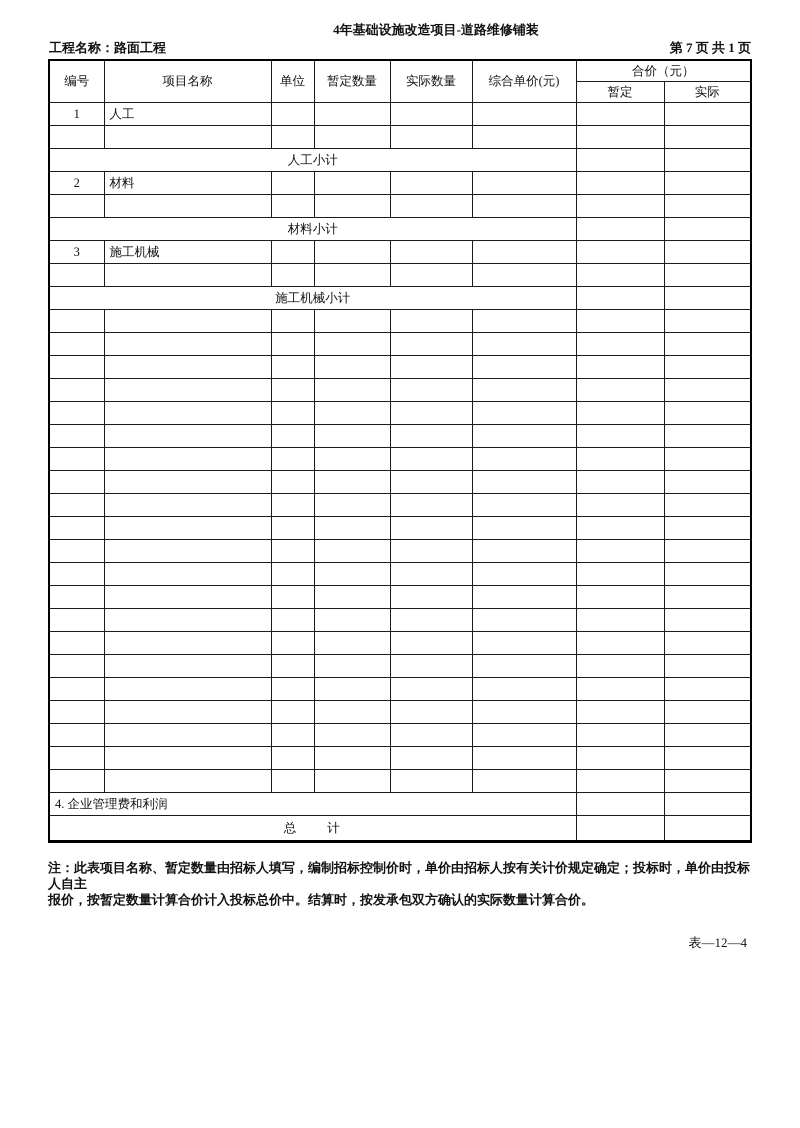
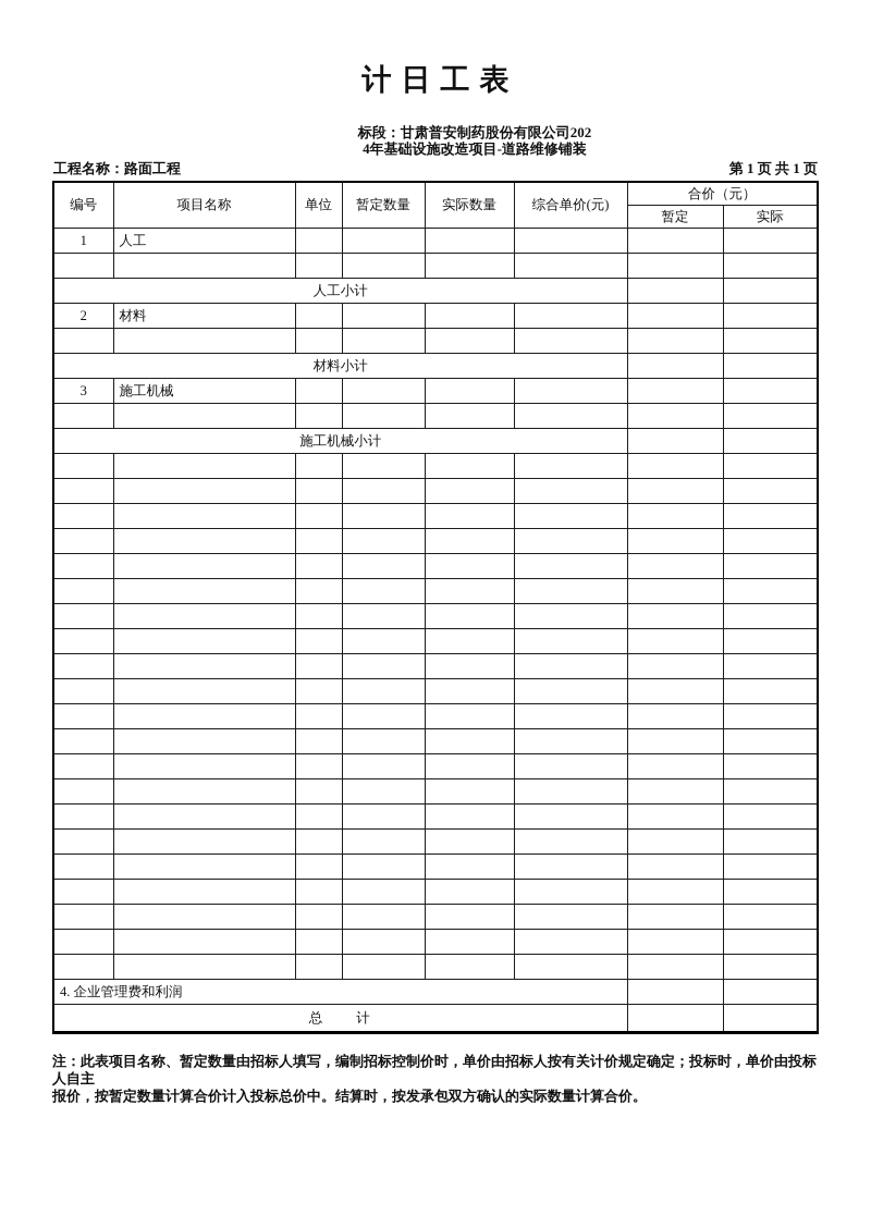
+ 计日工表
+ 标段：甘肃普安制药股份有限公司202
  4年基础设施改造项目-道路维修铺装
  工程名称：路面工程
- 第 7 页 共 1 页
+ 第 1 页 共 1 页
  编号	项目名称	单位	暂定数量	实际数量	综合单价(元)	合价（元）
  暂定	实际
  1	人工
  人工小计
  2	材料
  材料小计
  3	施工机械
  施工机械小计
  4. 企业管理费和利润
  总 计
  注：此表项目名称、暂定数量由招标人填写，编制招标控制价时，单价由招标人按有关计价规定确定；投标时，单价由投标人自主
  报价，按暂定数量计算合价计入投标总价中。结算时，按发承包双方确认的实际数量计算合价。
- 表—12—4
